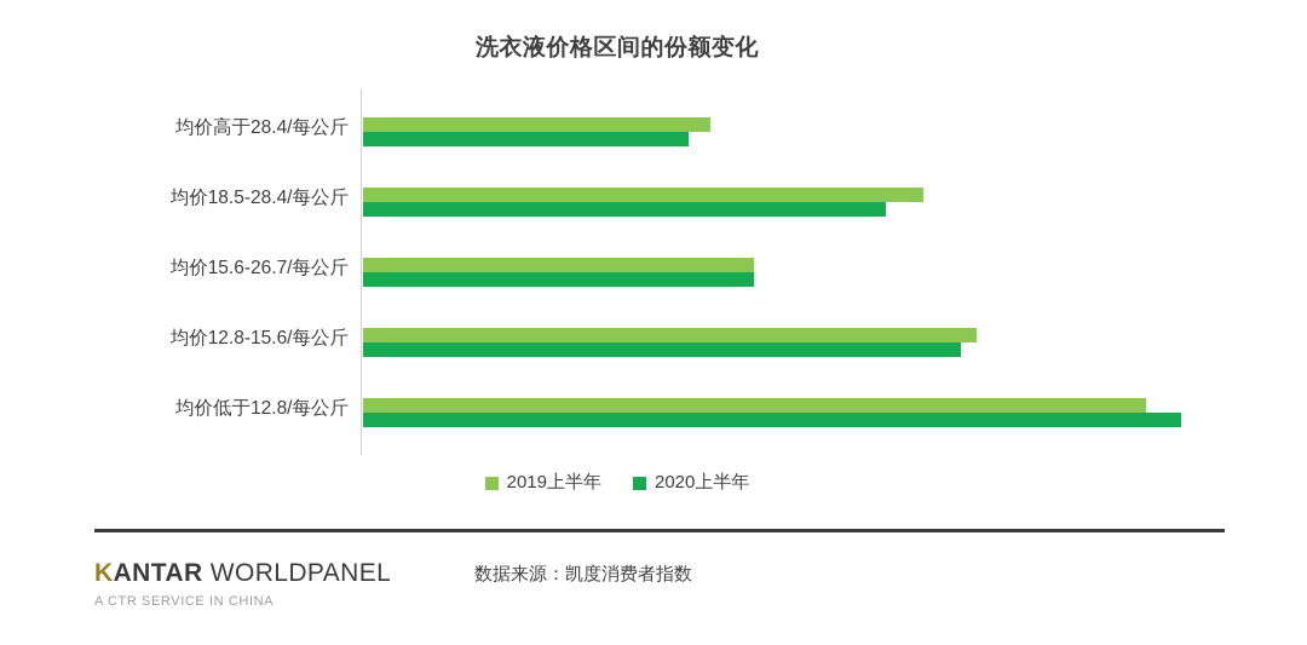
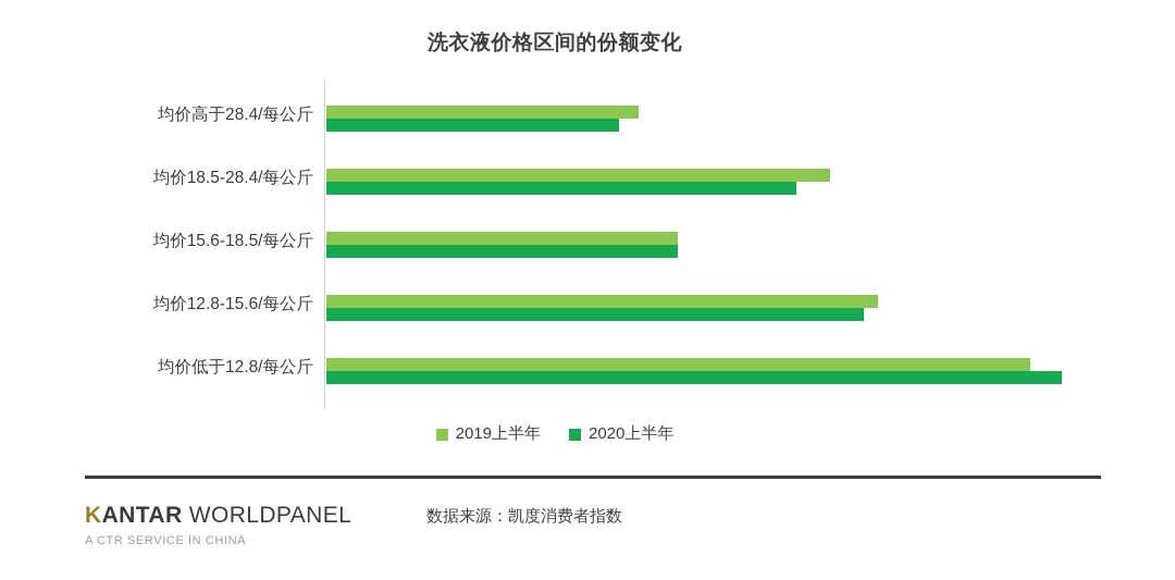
  洗衣液价格区间的份额变化
  均价高于28.4/每公斤
  均价18.5-28.4/每公斤
- 均价15.6-26.7/每公斤
+ 均价15.6-18.5/每公斤
  均价12.8-15.6/每公斤
  均价低于12.8/每公斤
  2019上半年
  2020上半年
  KANTAR WORLDPANEL
  A CTR SERVICE IN CHINA
  数据来源：凯度消费者指数
